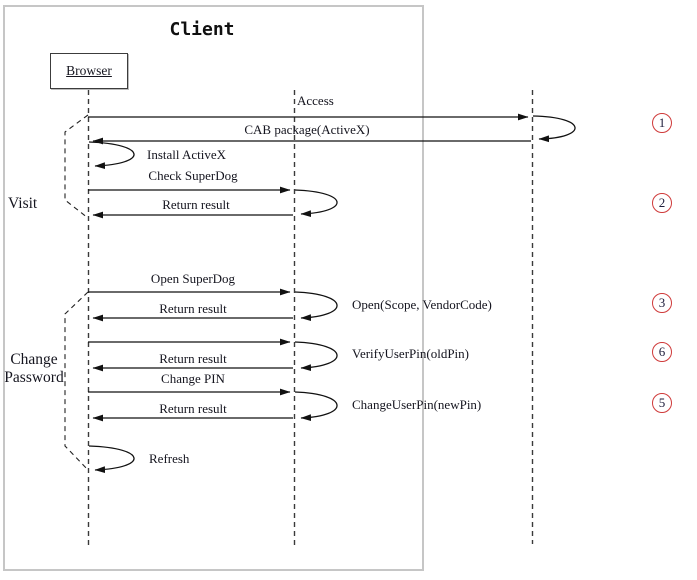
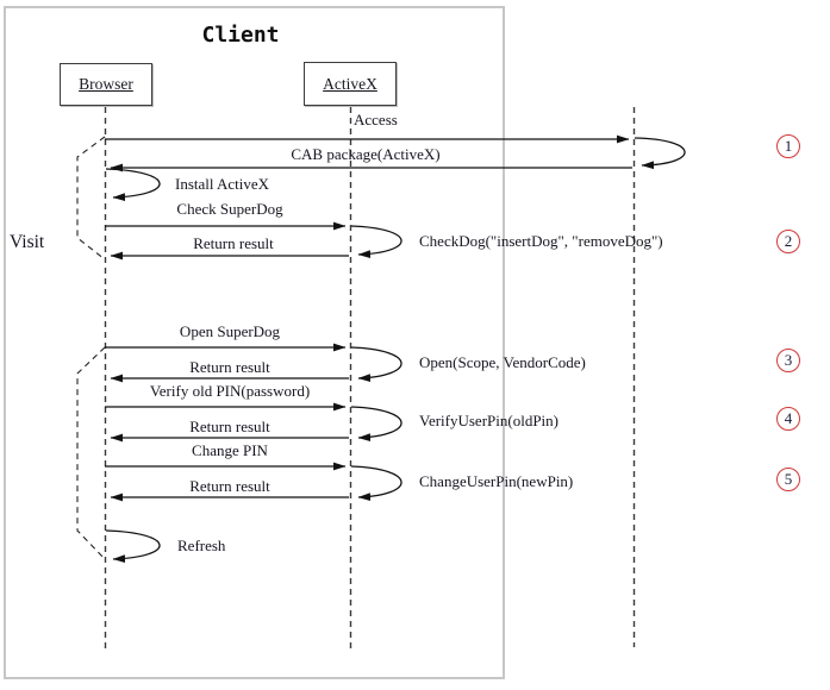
  Client
  Browser
+ ActiveX
  Visit
- Change
- Password
  Access
  CAB package(ActiveX)
  Install ActiveX
  Check SuperDog
  Return result
+ CheckDog("insertDog", "removeDog")
  Open SuperDog
  Return result
  Open(Scope, VendorCode)
+ Verify old PIN(password)
  Return result
  VerifyUserPin(oldPin)
  Change PIN
  Return result
  ChangeUserPin(newPin)
  Refresh
  1
  2
  3
- 6
+ 4
  5
